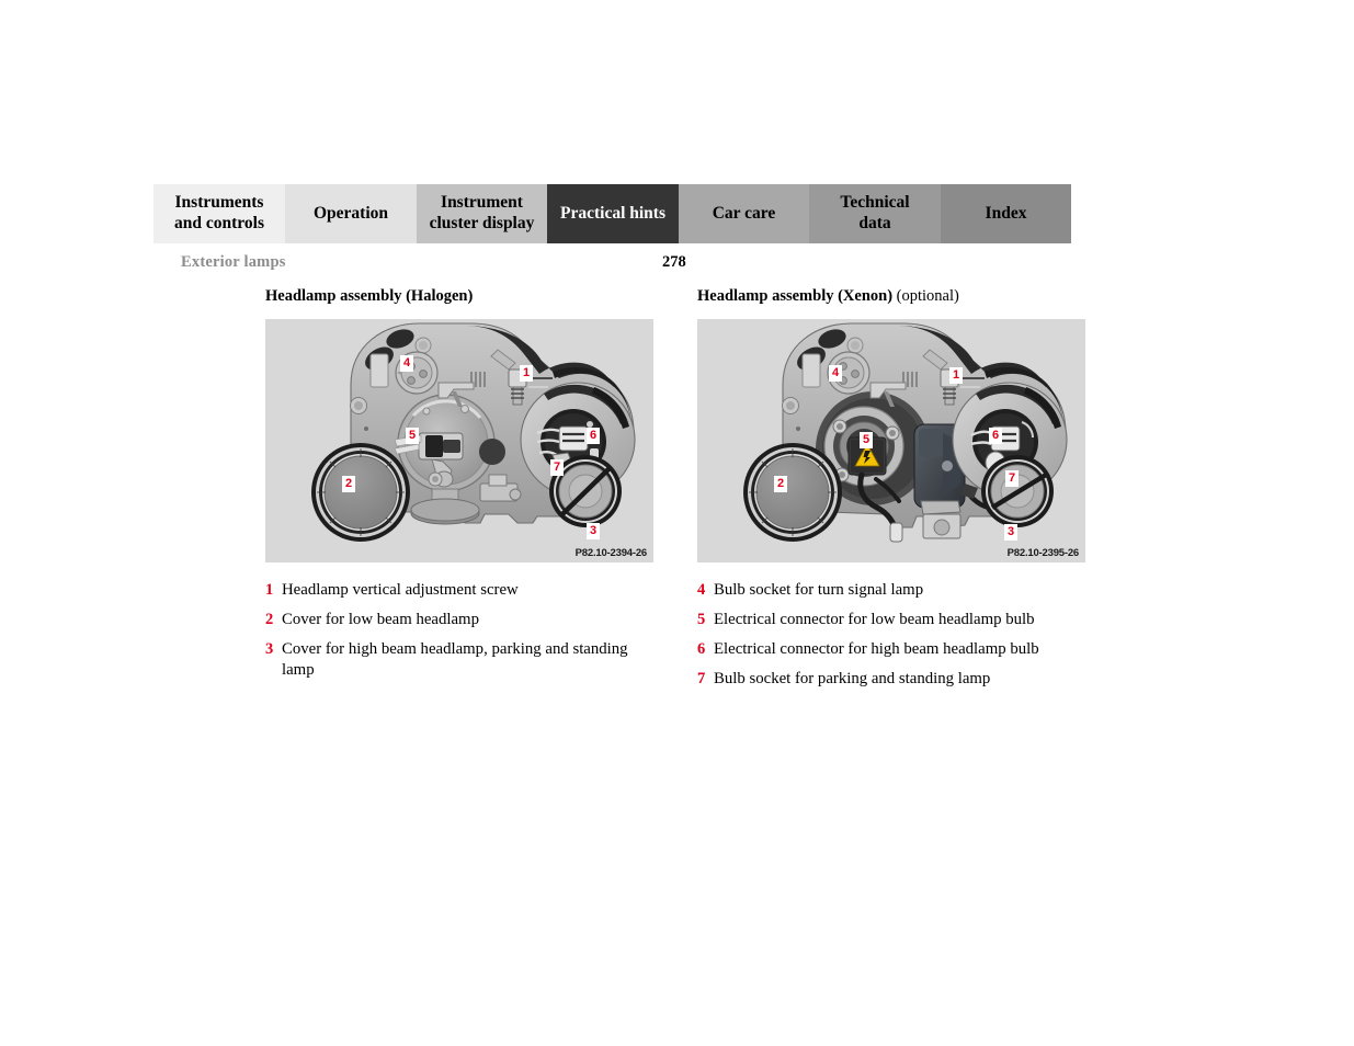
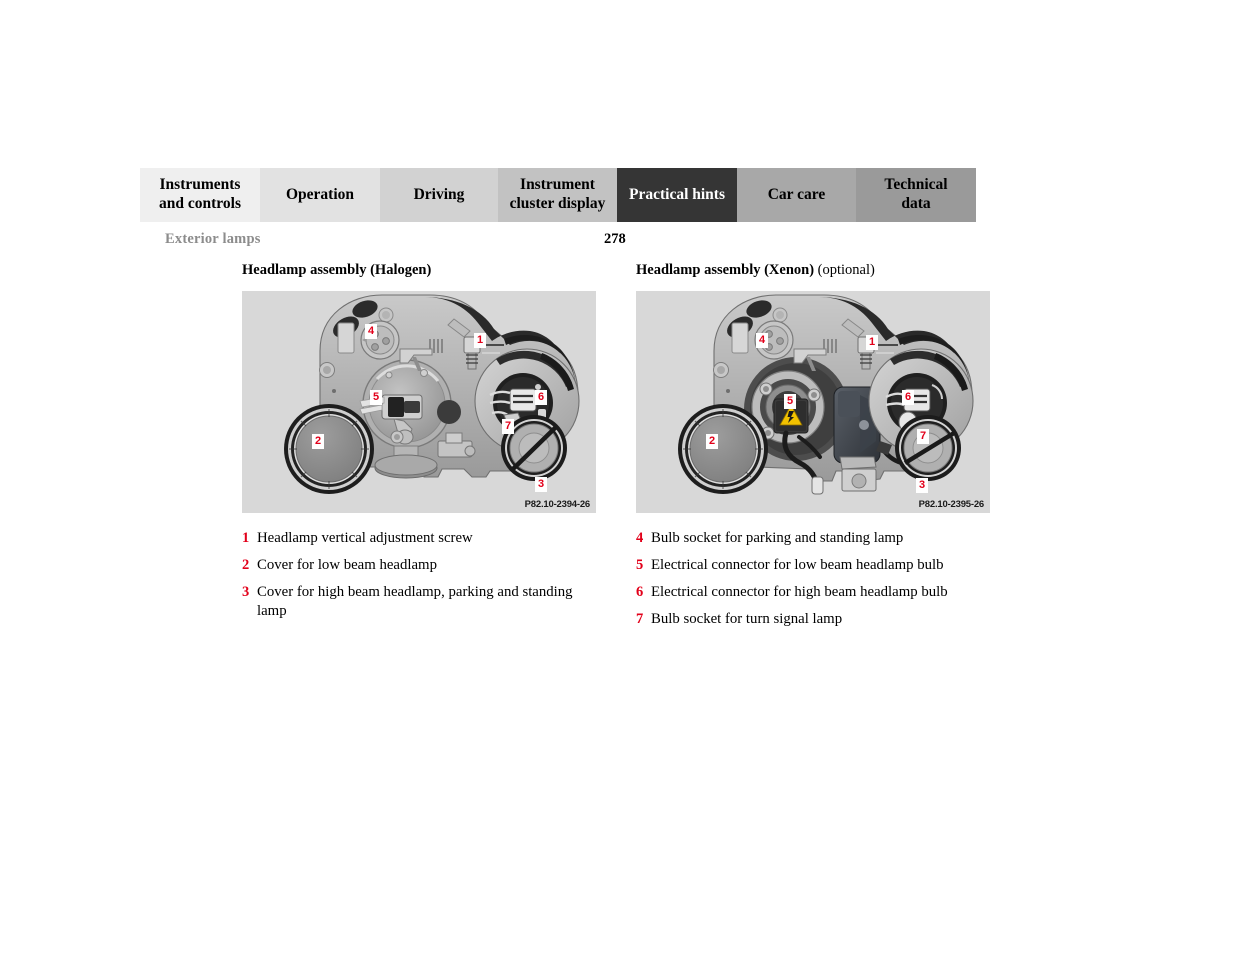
  Instruments
  and controls
  Operation
+ Driving
  Instrument
  cluster display
  Practical hints
  Car care
  Technical
  data
- Index
  Exterior lamps
  278
  Headlamp assembly (Halogen)
  1
  2
  3
  4
  5
  6
  7
  P82.10-2394-26
  1
  Headlamp vertical adjustment screw
  2
  Cover for low beam headlamp
  3
  Cover for high beam headlamp, parking and standing lamp
  Headlamp assembly (Xenon) (optional)
  1
  2
  3
  4
  5
  6
  7
  P82.10-2395-26
  4
- Bulb socket for turn signal lamp
+ Bulb socket for parking and standing lamp
  5
  Electrical connector for low beam headlamp bulb
  6
  Electrical connector for high beam headlamp bulb
  7
- Bulb socket for parking and standing lamp
+ Bulb socket for turn signal lamp
